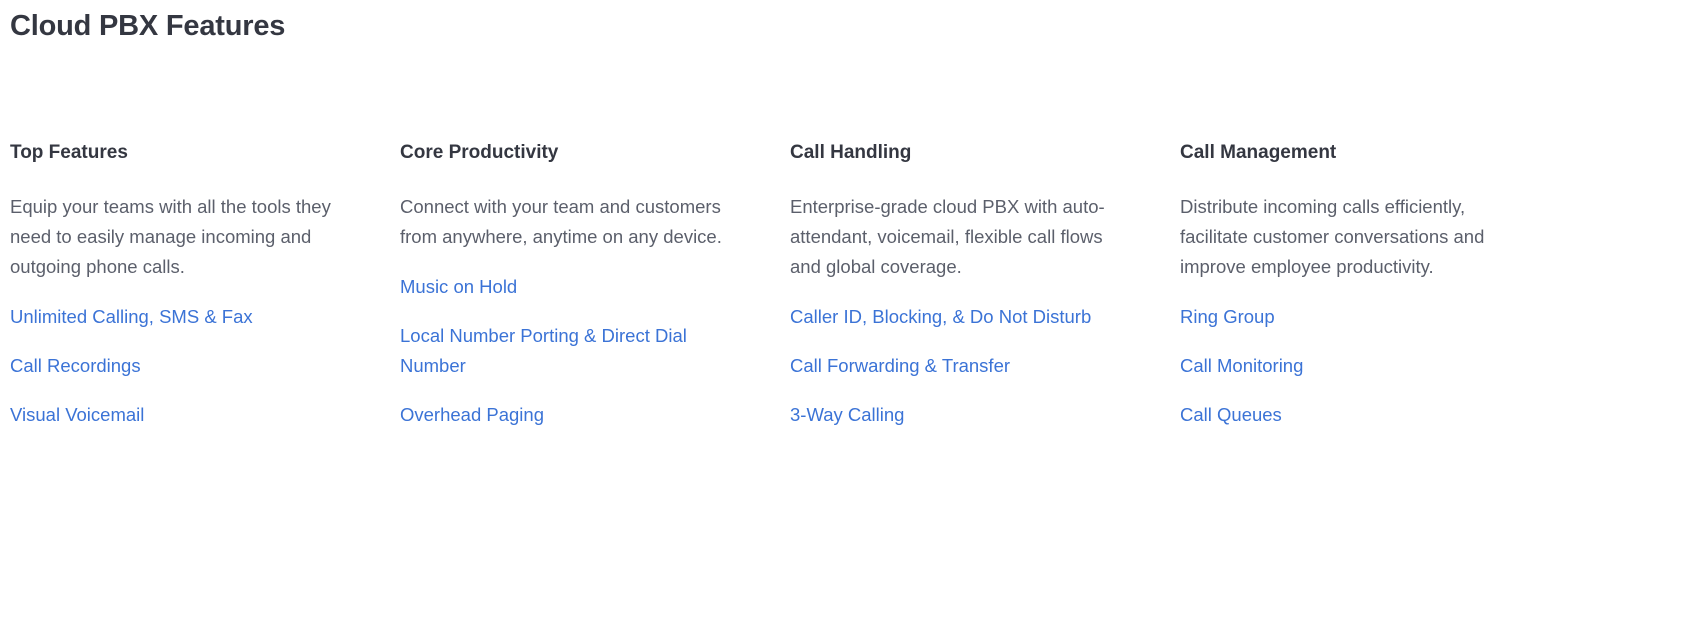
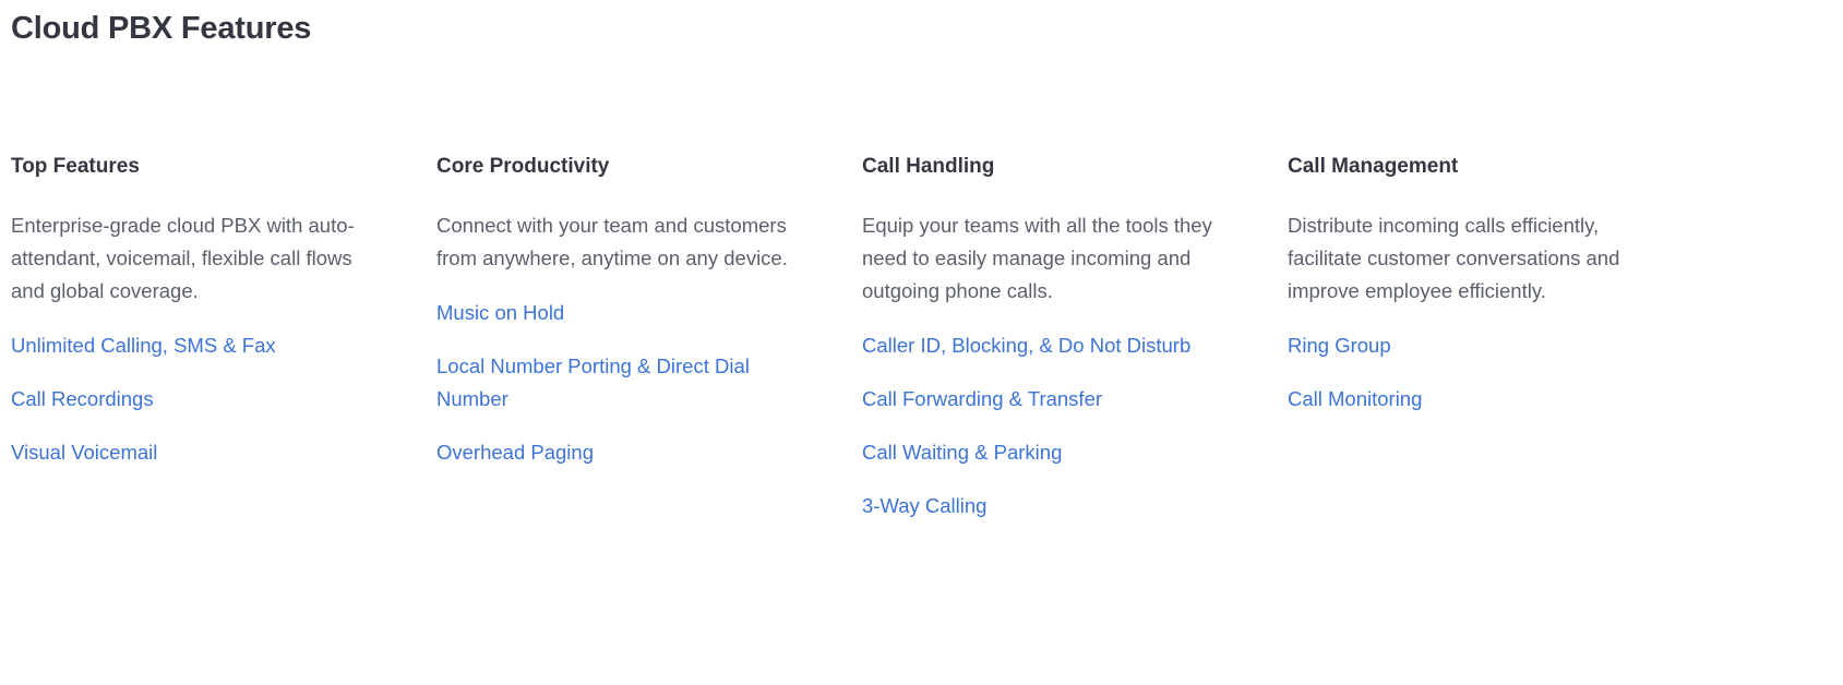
  Cloud PBX Features
  Top Features
- Equip your teams with all the tools they need to easily manage incoming and outgoing phone calls.
+ Enterprise-grade cloud PBX with auto-attendant, voicemail, flexible call flows and global coverage.
  Unlimited Calling, SMS & Fax
  Call Recordings
  Visual Voicemail
  Core Productivity
  Connect with your team and customers from anywhere, anytime on any device.
  Music on Hold
  Local Number Porting & Direct Dial Number
  Overhead Paging
  Call Handling
- Enterprise-grade cloud PBX with auto-attendant, voicemail, flexible call flows and global coverage.
+ Equip your teams with all the tools they need to easily manage incoming and outgoing phone calls.
  Caller ID, Blocking, & Do Not Disturb
  Call Forwarding & Transfer
+ Call Waiting & Parking
  3-Way Calling
  Call Management
- Distribute incoming calls efficiently, facilitate customer conversations and improve employee productivity.
+ Distribute incoming calls efficiently, facilitate customer conversations and improve employee efficiently.
  Ring Group
  Call Monitoring
- Call Queues
